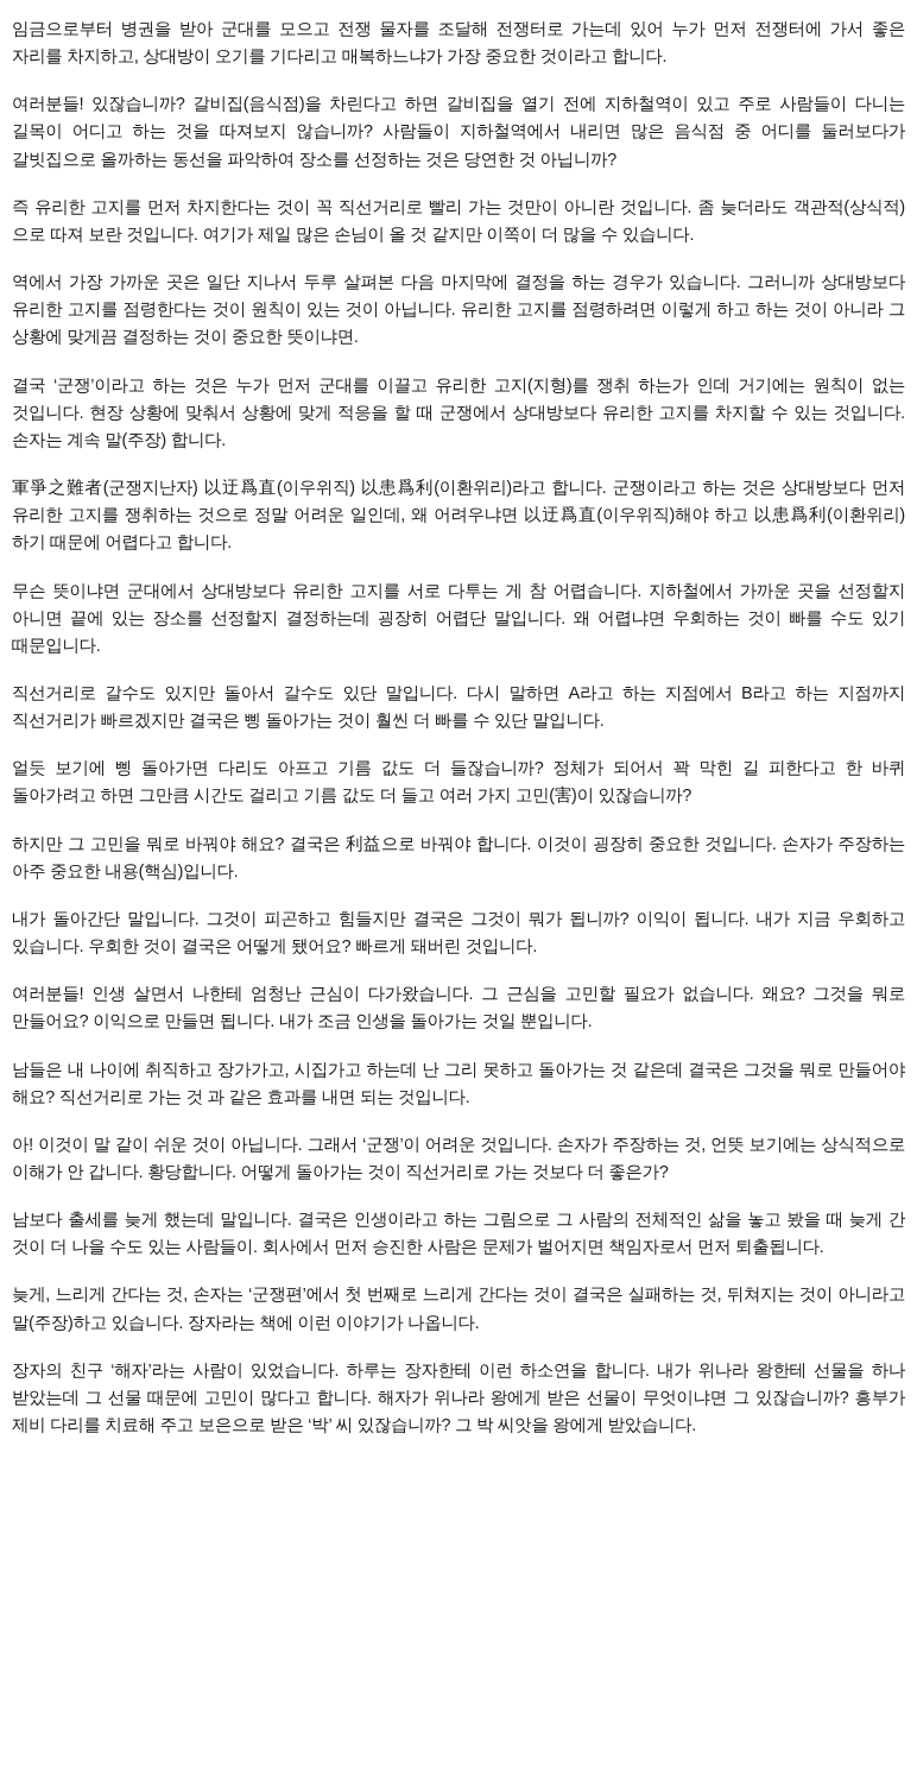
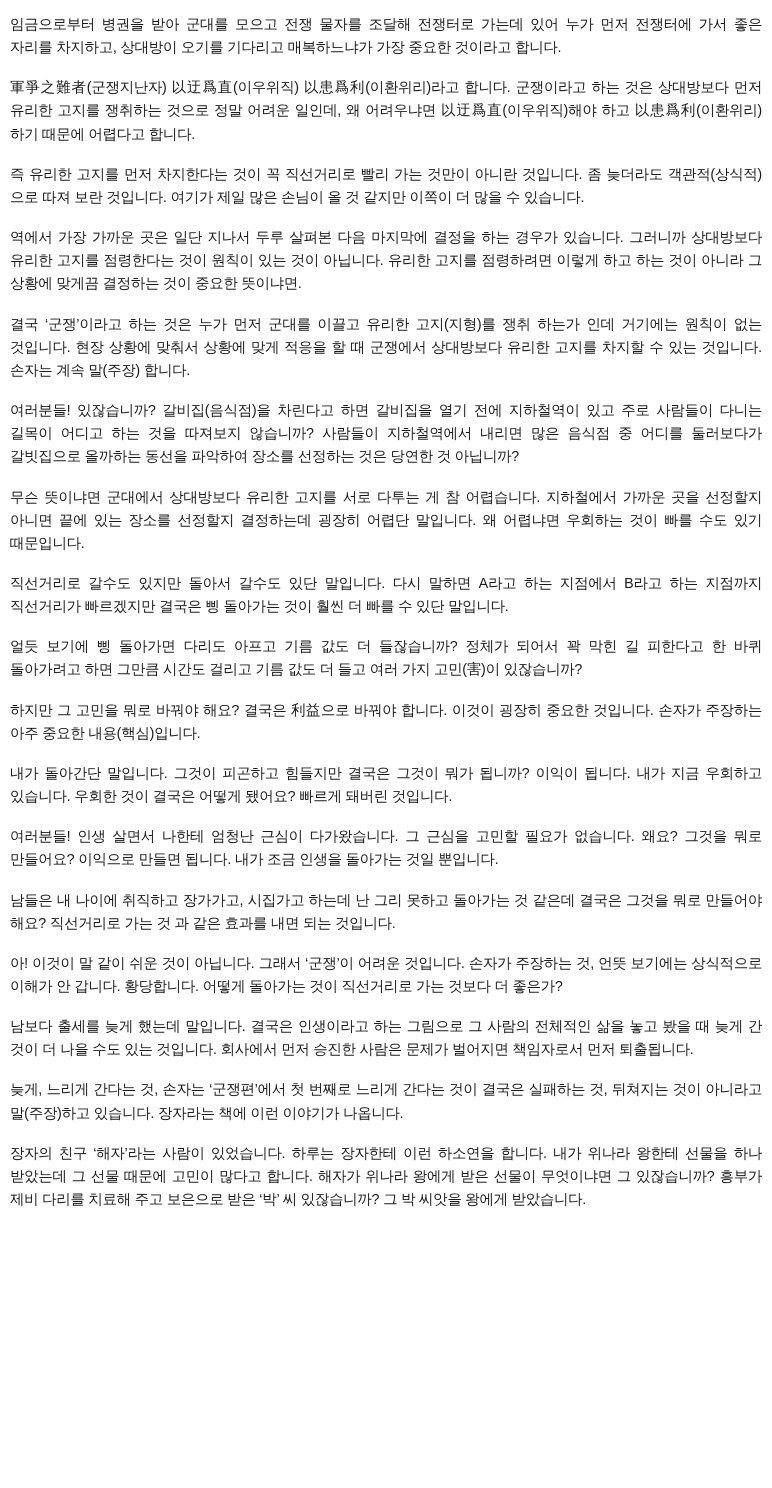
  임금으로부터 병권을 받아 군대를 모으고 전쟁 물자를 조달해 전쟁터로 가는데 있어 누가 먼저 전쟁터에 가서 좋은 자리를 차지하고, 상대방이 오기를 기다리고 매복하느냐가 가장 중요한 것이라고 합니다.
- 여러분들! 있잖습니까? 갈비집(음식점)을 차린다고 하면 갈비집을 열기 전에 지하철역이 있고 주로 사람들이 다니는 길목이 어디고 하는 것을 따져보지 않습니까? 사람들이 지하철역에서 내리면 많은 음식점 중 어디를 둘러보다가 갈빗집으로 올까하는 동선을 파악하여 장소를 선정하는 것은 당연한 것 아닙니까?
+ 軍爭之難者(군쟁지난자) 以迂爲直(이우위직) 以患爲利(이환위리)라고 합니다. 군쟁이라고 하는 것은 상대방보다 먼저 유리한 고지를 쟁취하는 것으로 정말 어려운 일인데, 왜 어려우냐면 以迂爲直(이우위직)해야 하고 以患爲利(이환위리) 하기 때문에 어렵다고 합니다.
  즉 유리한 고지를 먼저 차지한다는 것이 꼭 직선거리로 빨리 가는 것만이 아니란 것입니다. 좀 늦더라도 객관적(상식적)으로 따져 보란 것입니다. 여기가 제일 많은 손님이 올 것 같지만 이쪽이 더 많을 수 있습니다.
  역에서 가장 가까운 곳은 일단 지나서 두루 살펴본 다음 마지막에 결정을 하는 경우가 있습니다. 그러니까 상대방보다 유리한 고지를 점령한다는 것이 원칙이 있는 것이 아닙니다. 유리한 고지를 점령하려면 이렇게 하고 하는 것이 아니라 그 상황에 맞게끔 결정하는 것이 중요한 뜻이냐면.
  결국 ‘군쟁’이라고 하는 것은 누가 먼저 군대를 이끌고 유리한 고지(지형)를 쟁취 하는가 인데 거기에는 원칙이 없는 것입니다. 현장 상황에 맞춰서 상황에 맞게 적응을 할 때 군쟁에서 상대방보다 유리한 고지를 차지할 수 있는 것입니다. 손자는 계속 말(주장) 합니다.
- 軍爭之難者(군쟁지난자) 以迂爲直(이우위직) 以患爲利(이환위리)라고 합니다. 군쟁이라고 하는 것은 상대방보다 먼저 유리한 고지를 쟁취하는 것으로 정말 어려운 일인데, 왜 어려우냐면 以迂爲直(이우위직)해야 하고 以患爲利(이환위리) 하기 때문에 어렵다고 합니다.
+ 여러분들! 있잖습니까? 갈비집(음식점)을 차린다고 하면 갈비집을 열기 전에 지하철역이 있고 주로 사람들이 다니는 길목이 어디고 하는 것을 따져보지 않습니까? 사람들이 지하철역에서 내리면 많은 음식점 중 어디를 둘러보다가 갈빗집으로 올까하는 동선을 파악하여 장소를 선정하는 것은 당연한 것 아닙니까?
  무슨 뜻이냐면 군대에서 상대방보다 유리한 고지를 서로 다투는 게 참 어렵습니다. 지하철에서 가까운 곳을 선정할지 아니면 끝에 있는 장소를 선정할지 결정하는데 굉장히 어렵단 말입니다. 왜 어렵냐면 우회하는 것이 빠를 수도 있기 때문입니다.
  직선거리로 갈수도 있지만 돌아서 갈수도 있단 말입니다. 다시 말하면 A라고 하는 지점에서 B라고 하는 지점까지 직선거리가 빠르겠지만 결국은 삥 돌아가는 것이 훨씬 더 빠를 수 있단 말입니다.
  얼듯 보기에 삥 돌아가면 다리도 아프고 기름 값도 더 들잖습니까? 정체가 되어서 꽉 막힌 길 피한다고 한 바퀴 돌아가려고 하면 그만큼 시간도 걸리고 기름 값도 더 들고 여러 가지 고민(害)이 있잖습니까?
  하지만 그 고민을 뭐로 바꿔야 해요? 결국은 利益으로 바꿔야 합니다. 이것이 굉장히 중요한 것입니다. 손자가 주장하는 아주 중요한 내용(핵심)입니다.
  내가 돌아간단 말입니다. 그것이 피곤하고 힘들지만 결국은 그것이 뭐가 됩니까? 이익이 됩니다. 내가 지금 우회하고 있습니다. 우회한 것이 결국은 어떻게 됐어요? 빠르게 돼버린 것입니다.
  여러분들! 인생 살면서 나한테 엄청난 근심이 다가왔습니다. 그 근심을 고민할 필요가 없습니다. 왜요? 그것을 뭐로 만들어요? 이익으로 만들면 됩니다. 내가 조금 인생을 돌아가는 것일 뿐입니다.
  남들은 내 나이에 취직하고 장가가고, 시집가고 하는데 난 그리 못하고 돌아가는 것 같은데 결국은 그것을 뭐로 만들어야 해요? 직선거리로 가는 것 과 같은 효과를 내면 되는 것입니다.
  아! 이것이 말 같이 쉬운 것이 아닙니다. 그래서 ‘군쟁’이 어려운 것입니다. 손자가 주장하는 것, 언뜻 보기에는 상식적으로 이해가 안 갑니다. 황당합니다. 어떻게 돌아가는 것이 직선거리로 가는 것보다 더 좋은가?
- 남보다 출세를 늦게 했는데 말입니다. 결국은 인생이라고 하는 그림으로 그 사람의 전체적인 삶을 놓고 봤을 때 늦게 간 것이 더 나을 수도 있는 사람들이. 회사에서 먼저 승진한 사람은 문제가 벌어지면 책임자로서 먼저 퇴출됩니다.
+ 남보다 출세를 늦게 했는데 말입니다. 결국은 인생이라고 하는 그림으로 그 사람의 전체적인 삶을 놓고 봤을 때 늦게 간 것이 더 나을 수도 있는 것입니다. 회사에서 먼저 승진한 사람은 문제가 벌어지면 책임자로서 먼저 퇴출됩니다.
  늦게, 느리게 간다는 것, 손자는 ‘군쟁편’에서 첫 번째로 느리게 간다는 것이 결국은 실패하는 것, 뒤쳐지는 것이 아니라고 말(주장)하고 있습니다. 장자라는 책에 이런 이야기가 나옵니다.
  장자의 친구 ‘해자’라는 사람이 있었습니다. 하루는 장자한테 이런 하소연을 합니다. 내가 위나라 왕한테 선물을 하나 받았는데 그 선물 때문에 고민이 많다고 합니다. 해자가 위나라 왕에게 받은 선물이 무엇이냐면 그 있잖습니까? 흥부가 제비 다리를 치료해 주고 보은으로 받은 ‘박’ 씨 있잖습니까? 그 박 씨앗을 왕에게 받았습니다.
